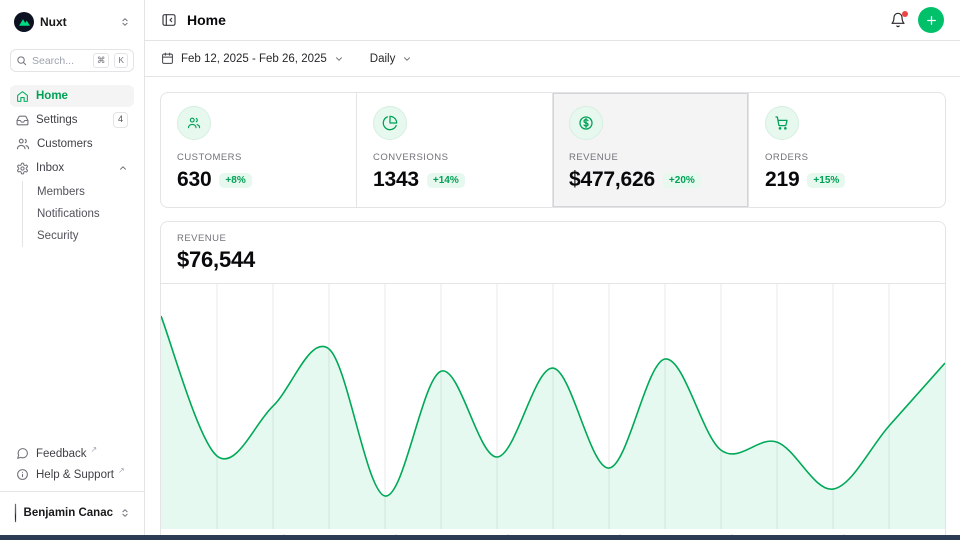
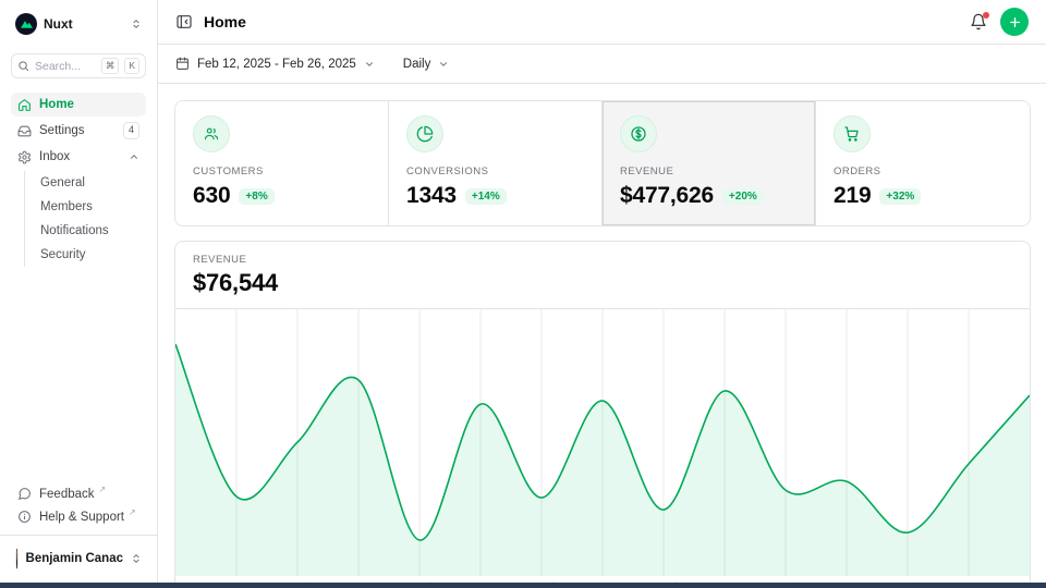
  Nuxt
  Search...
  ⌘
  K
  Home
  Settings
  4
- Customers
  Inbox
+ General
  Members
  Notifications
  Security
  Feedback
  ↗
  Help & Support
  ↗
  Benjamin Canac
  Home
  Feb 12, 2025 - Feb 26, 2025
  Daily
  CUSTOMERS
  630
  +8%
  CONVERSIONS
  1343
  +14%
  REVENUE
  $477,626
  +20%
  ORDERS
  219
- +15%
+ +32%
  REVENUE
  $76,544
